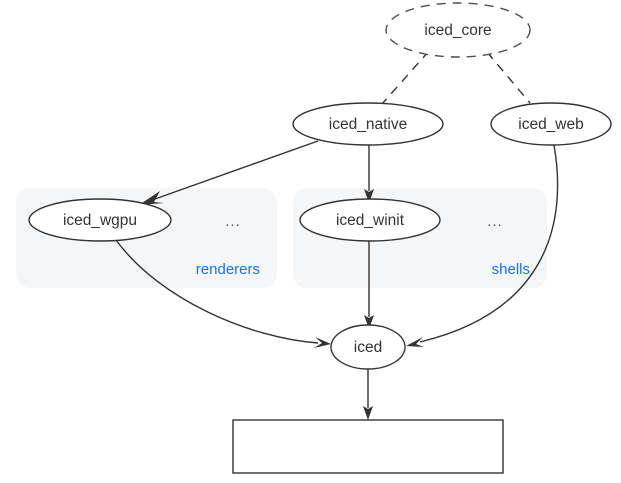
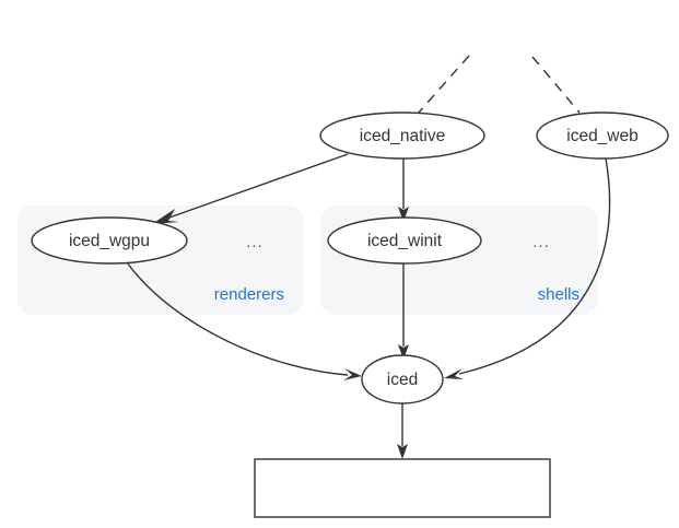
  renderers
  ...
  shells
  ...
- iced_core
  iced_native
  iced_web
  iced_wgpu
  iced_winit
  iced
